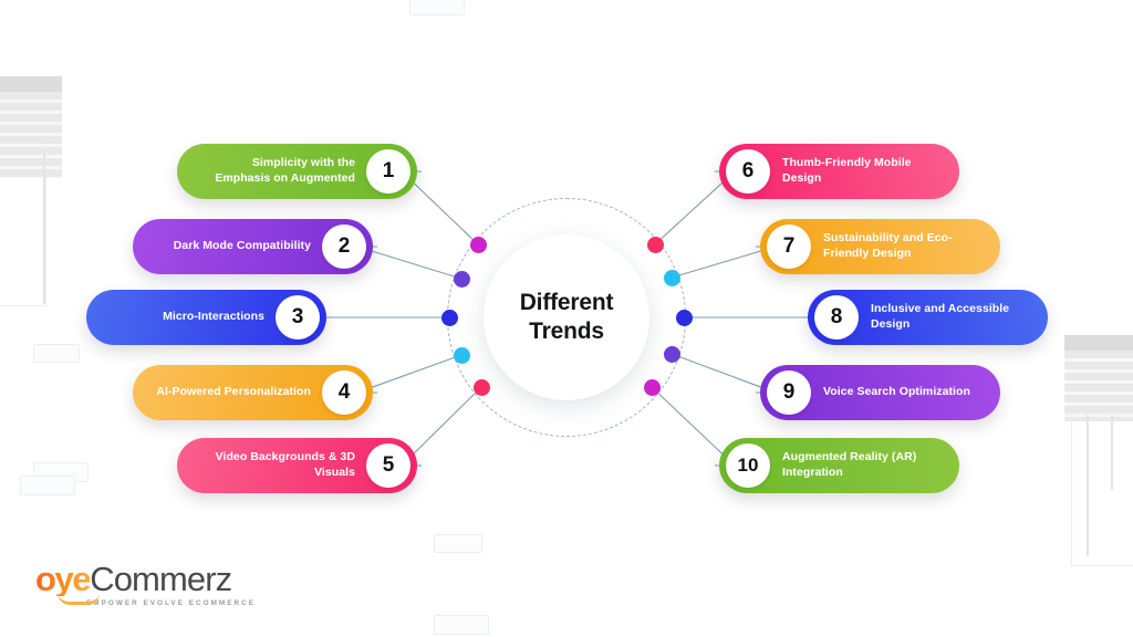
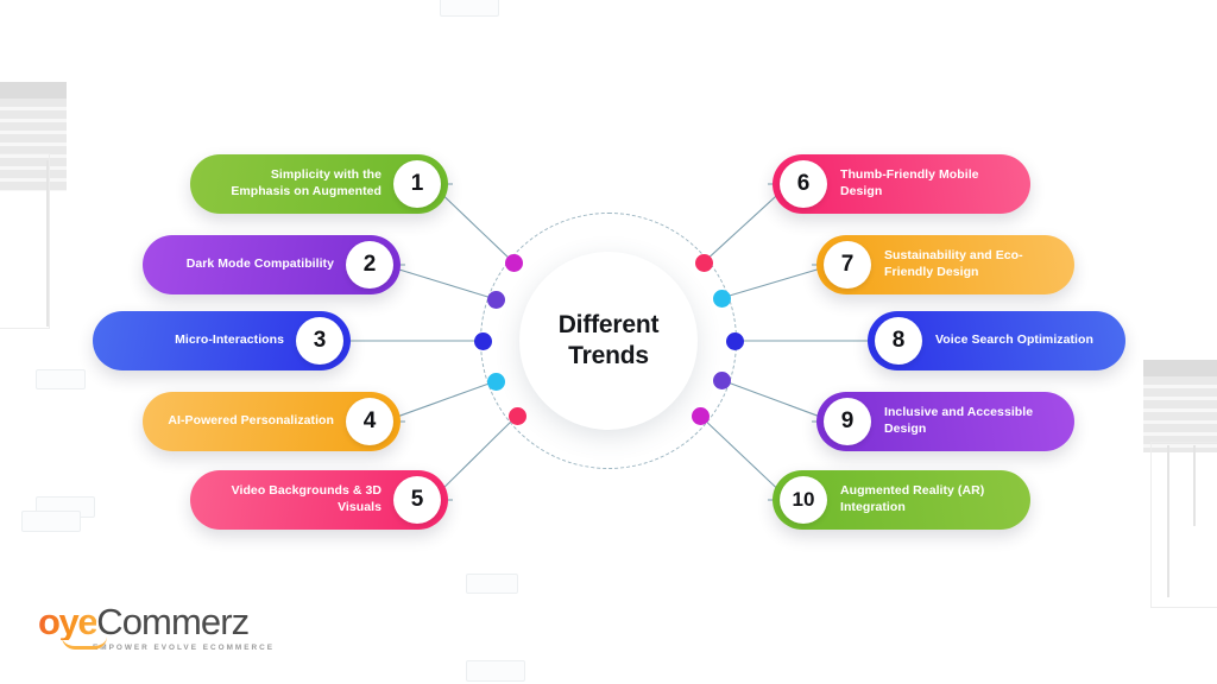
  Different
  Trends
  Simplicity with the Emphasis on Augmented
  1
  Dark Mode Compatibility
  2
  Micro-Interactions
  3
  AI-Powered Personalization
  4
  Video Backgrounds & 3D Visuals
  5
  6
  Thumb-Friendly Mobile Design
  7
  Sustainability and Eco-Friendly Design
  8
- Inclusive and Accessible Design
+ Voice Search Optimization
  9
- Voice Search Optimization
+ Inclusive and Accessible Design
  10
  Augmented Reality (AR) Integration
  oye
  Commerz
